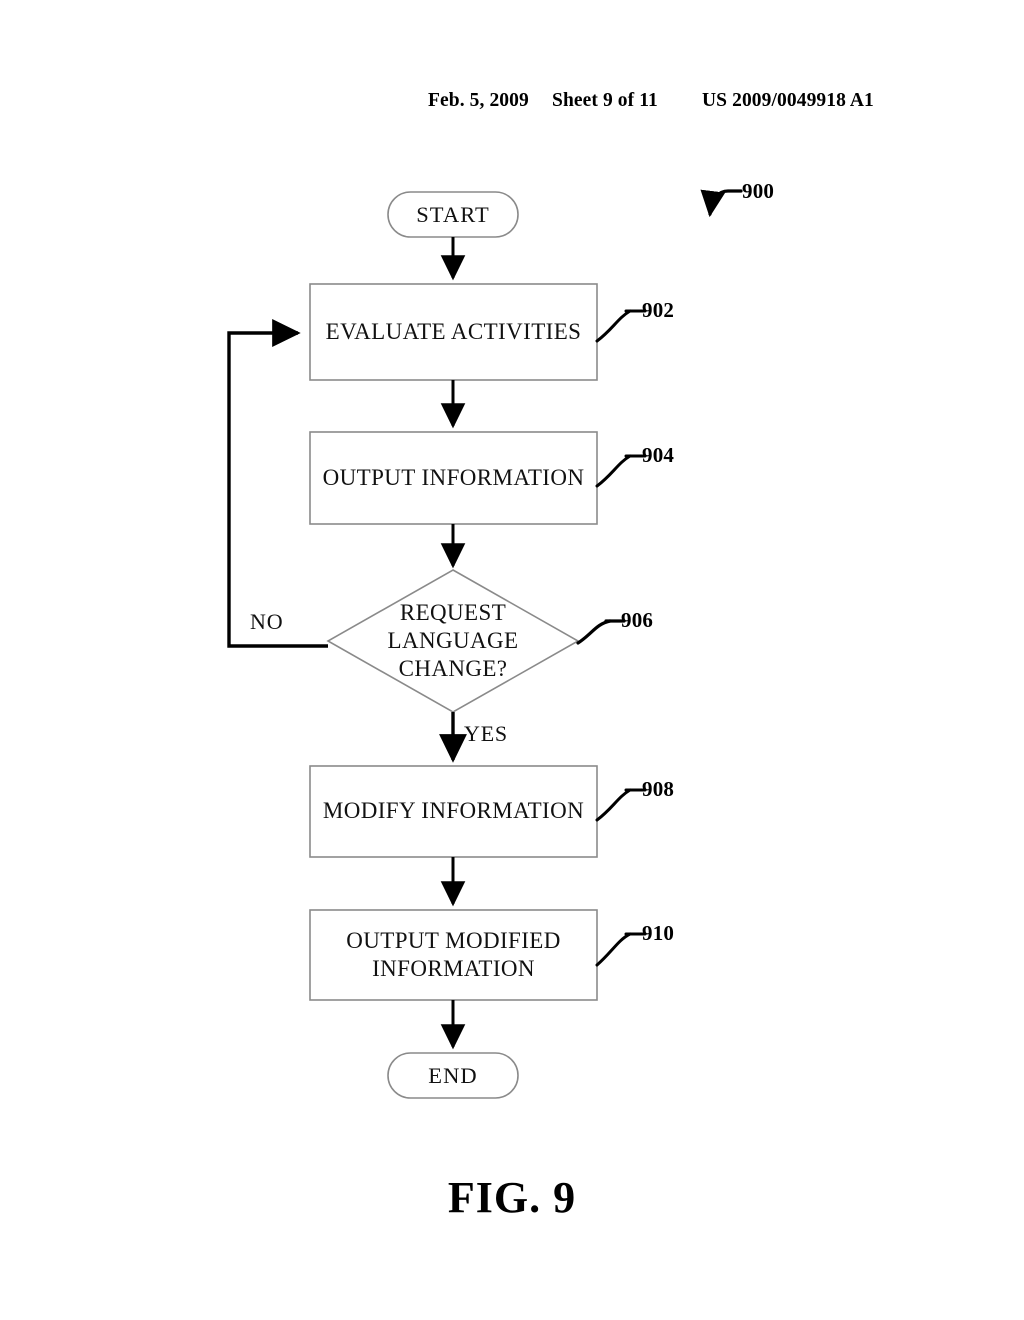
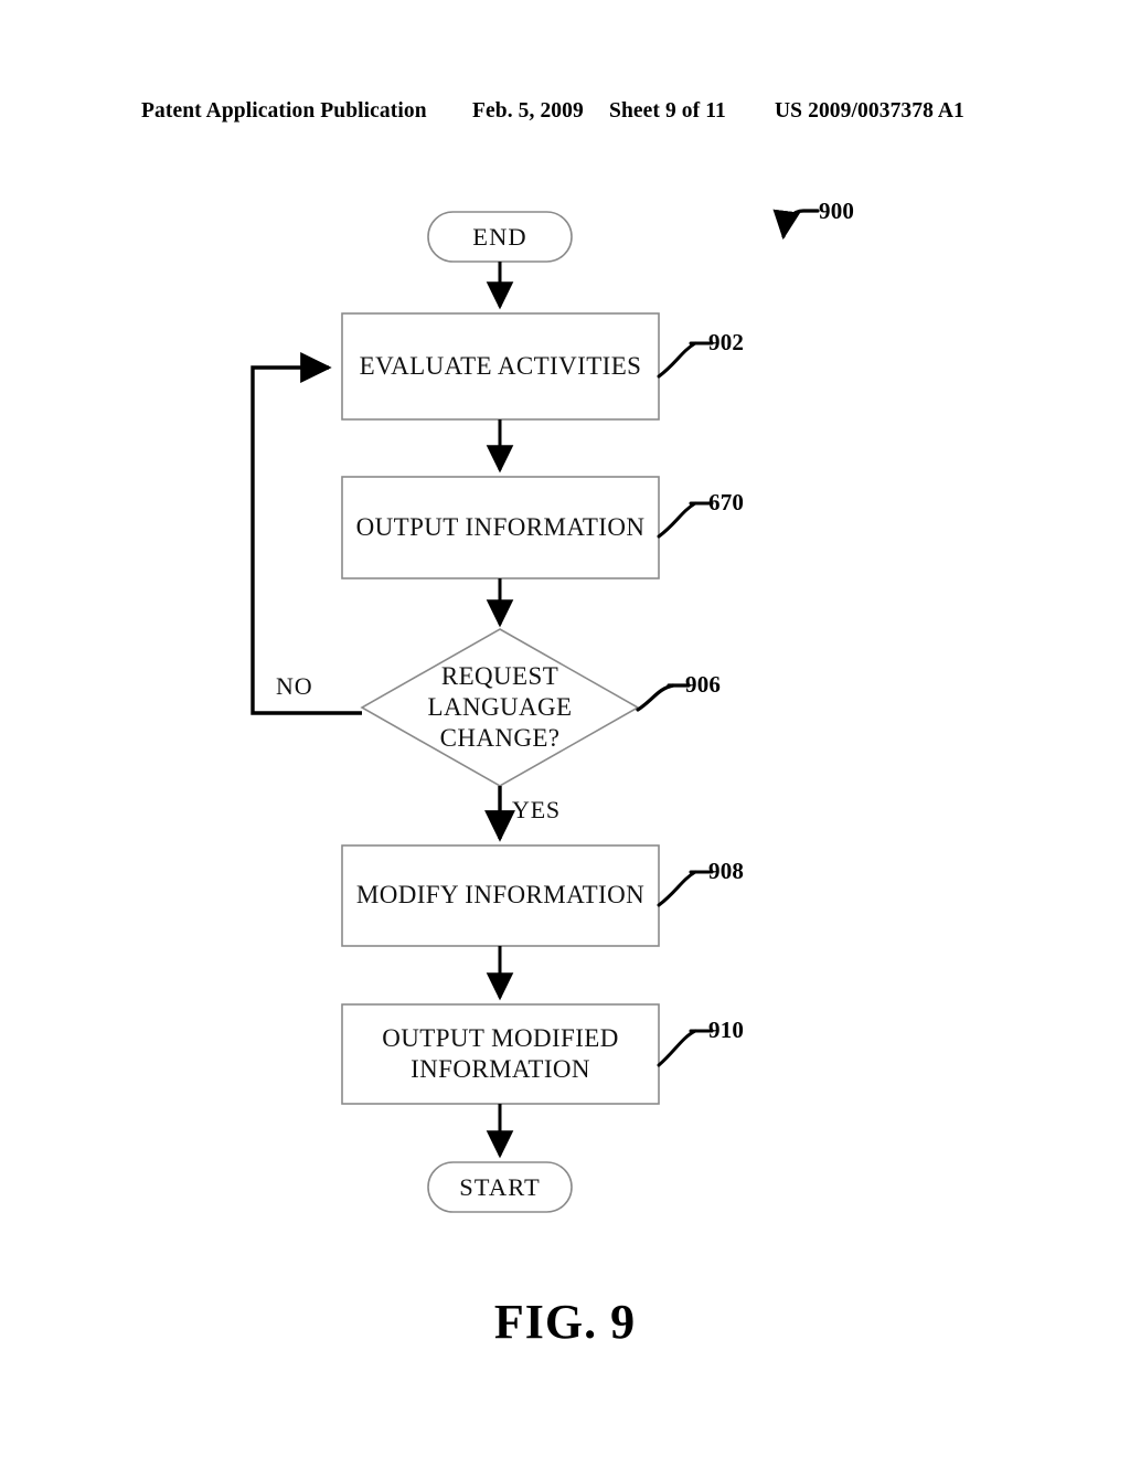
+ Patent Application Publication
  Feb. 5, 2009
  Sheet 9 of 11
- US 2009/0049918 A1
+ US 2009/0037378 A1
- START
+ END
  EVALUATE ACTIVITIES
  OUTPUT INFORMATION
  REQUEST
  LANGUAGE
  CHANGE?
  MODIFY INFORMATION
  OUTPUT MODIFIED
  INFORMATION
- END
+ START
  900
  902
- 904
+ 670
  906
  908
  910
  NO
  YES
  FIG. 9
